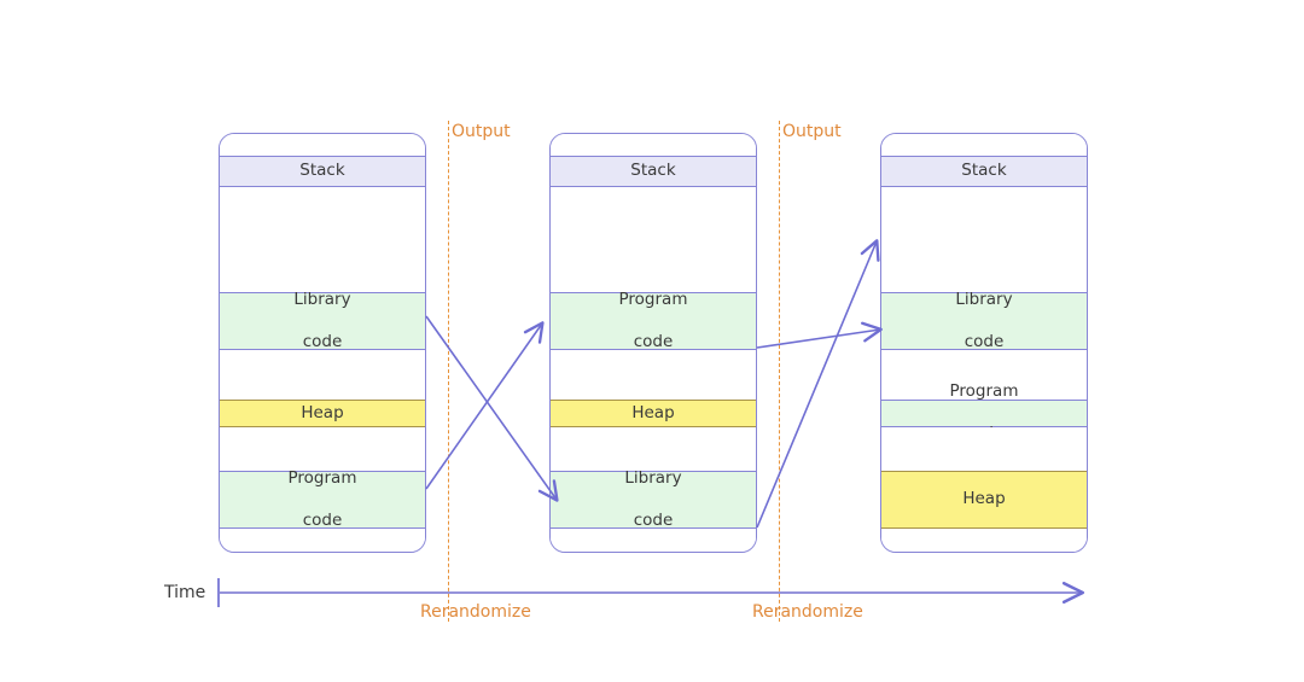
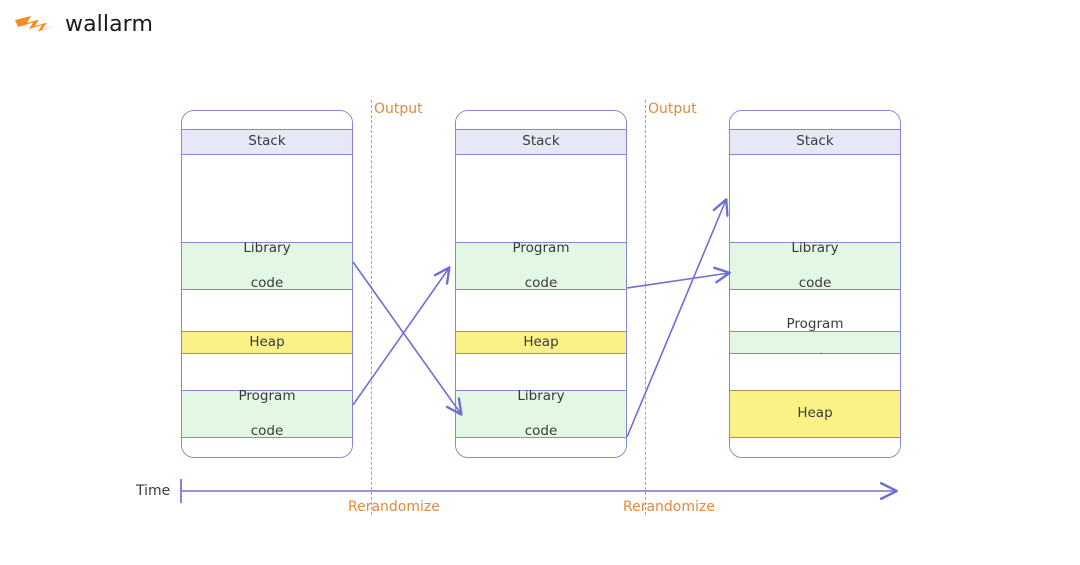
+ wallarm
  Stack
  Library
  code
  Heap
  Program
  code
  Stack
  Program
  code
  Heap
  Library
  code
  Stack
  Library
  code
  Program
  Heap
  Output
  Rerandomize
  Output
  Rerandomize
  Time
